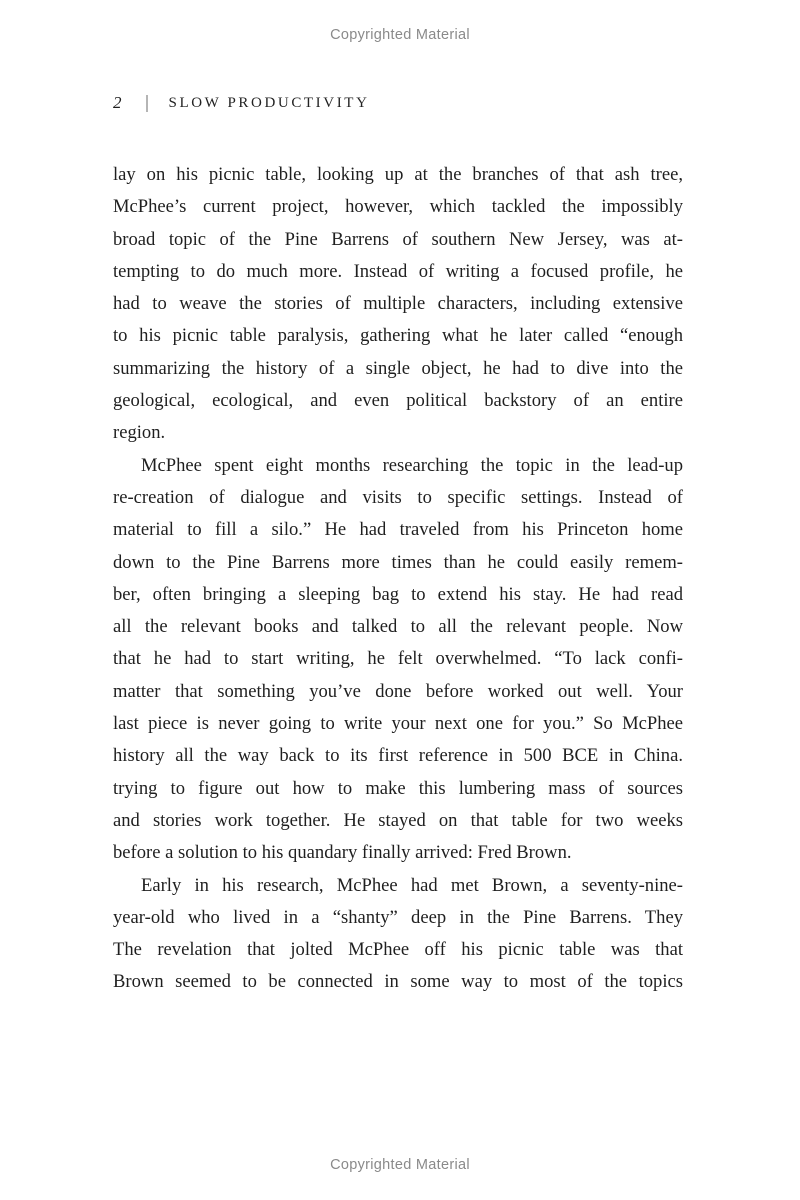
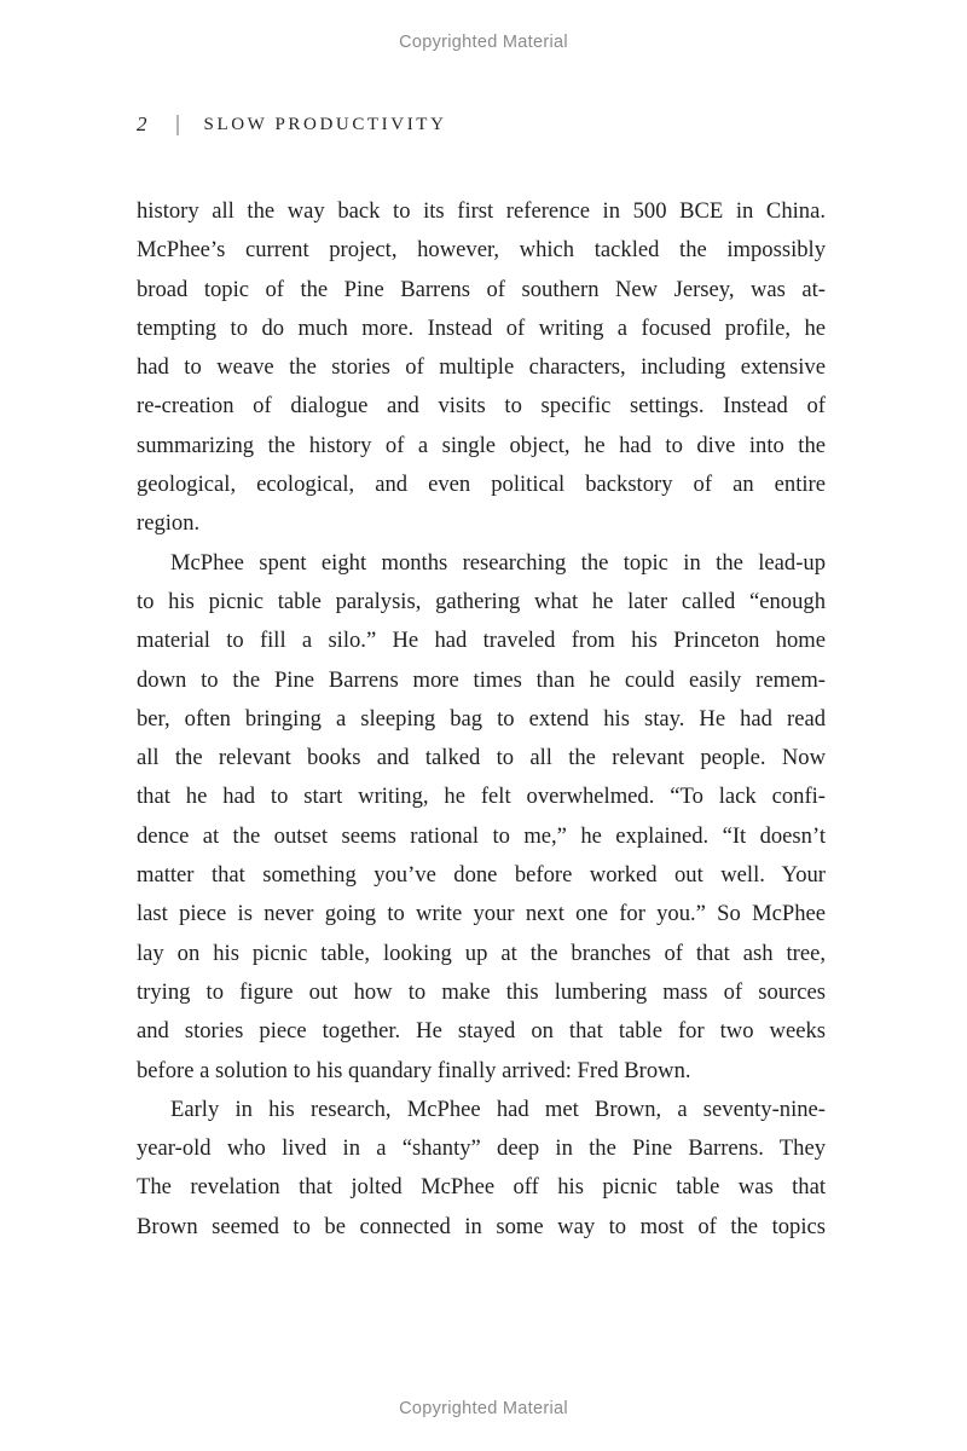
  Copyrighted Material
  2
  SLOW PRODUCTIVITY
- lay on his picnic table, looking up at the branches of that ash tree,
+ history all the way back to its first reference in 500 BCE in China.
  McPhee’s current project, however, which tackled the impossibly
  broad topic of the Pine Barrens of southern New Jersey, was at-
  tempting to do much more. Instead of writing a focused profile, he
  had to weave the stories of multiple characters, including extensive
- to his picnic table paralysis, gathering what he later called “enough
+ re-creation of dialogue and visits to specific settings. Instead of
  summarizing the history of a single object, he had to dive into the
  geological, ecological, and even political backstory of an entire
  region.
  McPhee spent eight months researching the topic in the lead-up
- re-creation of dialogue and visits to specific settings. Instead of
+ to his picnic table paralysis, gathering what he later called “enough
  material to fill a silo.” He had traveled from his Princeton home
  down to the Pine Barrens more times than he could easily remem-
  ber, often bringing a sleeping bag to extend his stay. He had read
  all the relevant books and talked to all the relevant people. Now
  that he had to start writing, he felt overwhelmed. “To lack confi-
+ dence at the outset seems rational to me,” he explained. “It doesn’t
  matter that something you’ve done before worked out well. Your
  last piece is never going to write your next one for you.” So McPhee
- history all the way back to its first reference in 500 BCE in China.
+ lay on his picnic table, looking up at the branches of that ash tree,
  trying to figure out how to make this lumbering mass of sources
- and stories work together. He stayed on that table for two weeks
+ and stories piece together. He stayed on that table for two weeks
  before a solution to his quandary finally arrived: Fred Brown.
  Early in his research, McPhee had met Brown, a seventy-nine-
  year-old who lived in a “shanty” deep in the Pine Barrens. They
  The revelation that jolted McPhee off his picnic table was that
  Brown seemed to be connected in some way to most of the topics
  Copyrighted Material
